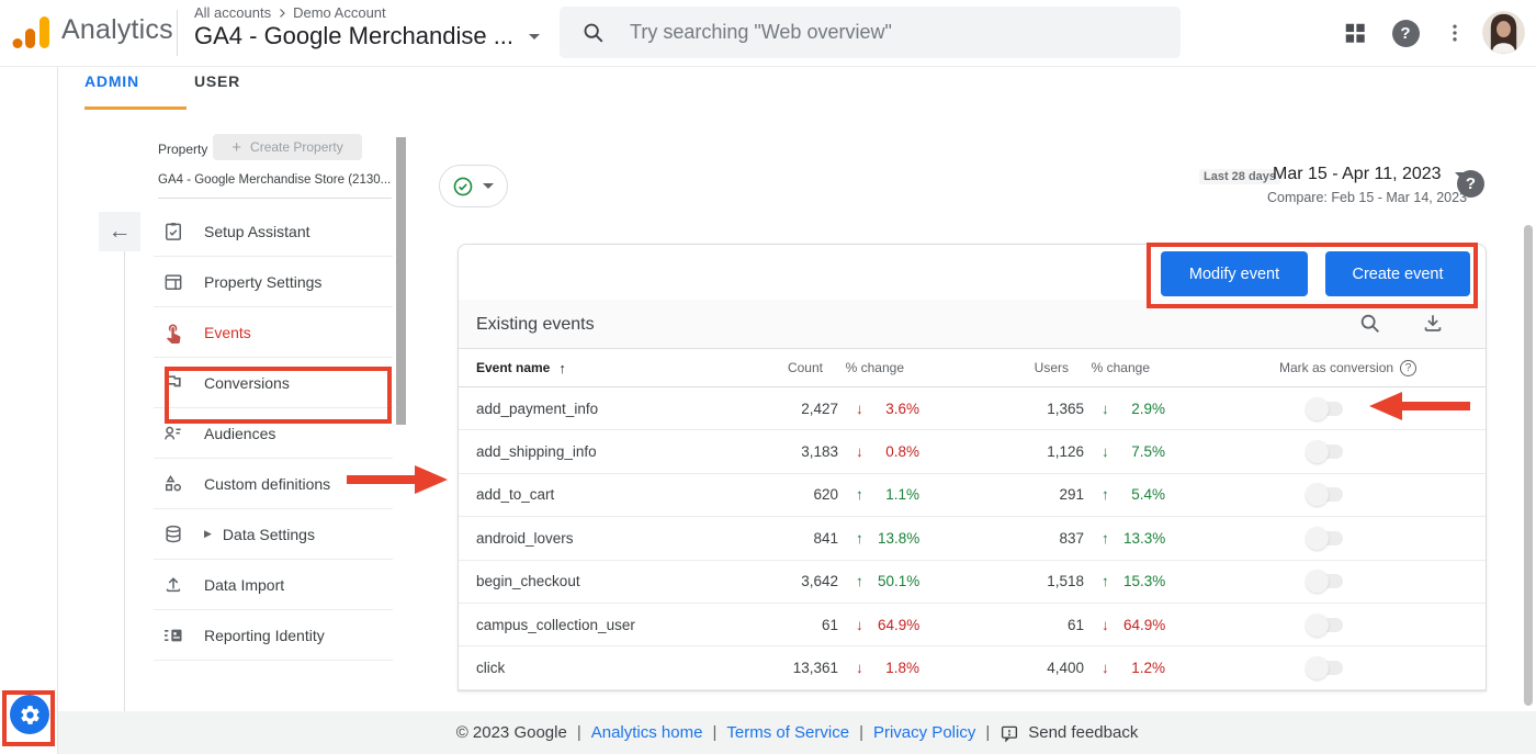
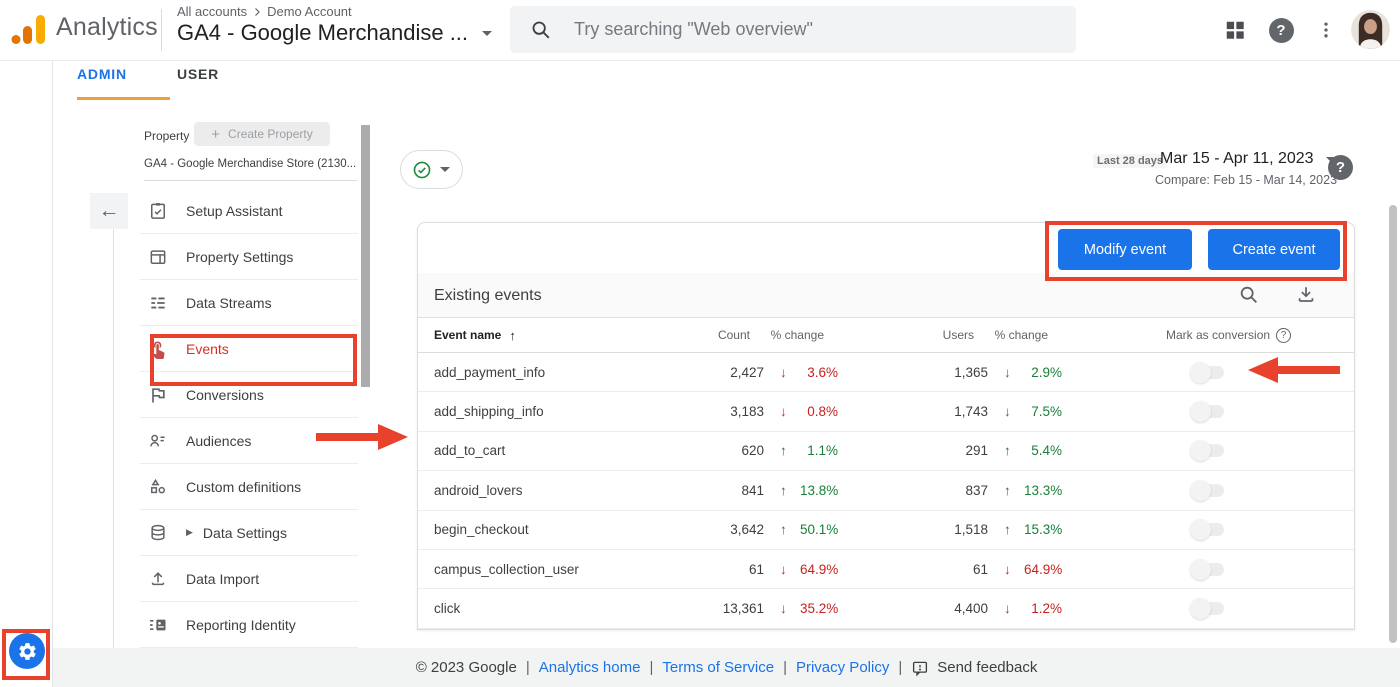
  Analytics
  All accounts
  Demo Account
  GA4 - Google Merchandise ...
  Try searching "Web overview"
  ?
  ADMIN
  USER
  Property
  +
  Create Property
  GA4 - Google Merchandise Store (2130...
  ←
  Setup Assistant
  Property Settings
+ Data Streams
  Events
  Conversions
  Audiences
  Custom definitions
  ▶
  Data Settings
  Data Import
  Reporting Identity
  Last 28 days
  Mar 15 - Apr 11, 2023
  Compare: Feb 15 - Mar 14, 2023
  ?
  Modify event
  Create event
  Existing events
  Event name
  ↑
  Count
  % change
  Users
  % change
  Mark as conversion
  ?
  add_payment_info
  2,427
  ↓
  3.6%
  1,365
  ↓
  2.9%
  add_shipping_info
  3,183
  ↓
  0.8%
- 1,126
+ 1,743
  ↓
  7.5%
  add_to_cart
  620
  ↑
  1.1%
  291
  ↑
  5.4%
  android_lovers
  841
  ↑
  13.8%
  837
  ↑
  13.3%
  begin_checkout
  3,642
  ↑
  50.1%
  1,518
  ↑
  15.3%
  campus_collection_user
  61
  ↓
  64.9%
  61
  ↓
  64.9%
  click
  13,361
  ↓
- 1.8%
+ 35.2%
  4,400
  ↓
  1.2%
  © 2023 Google
  |
  Analytics home
  |
  Terms of Service
  |
  Privacy Policy
  |
  Send feedback
